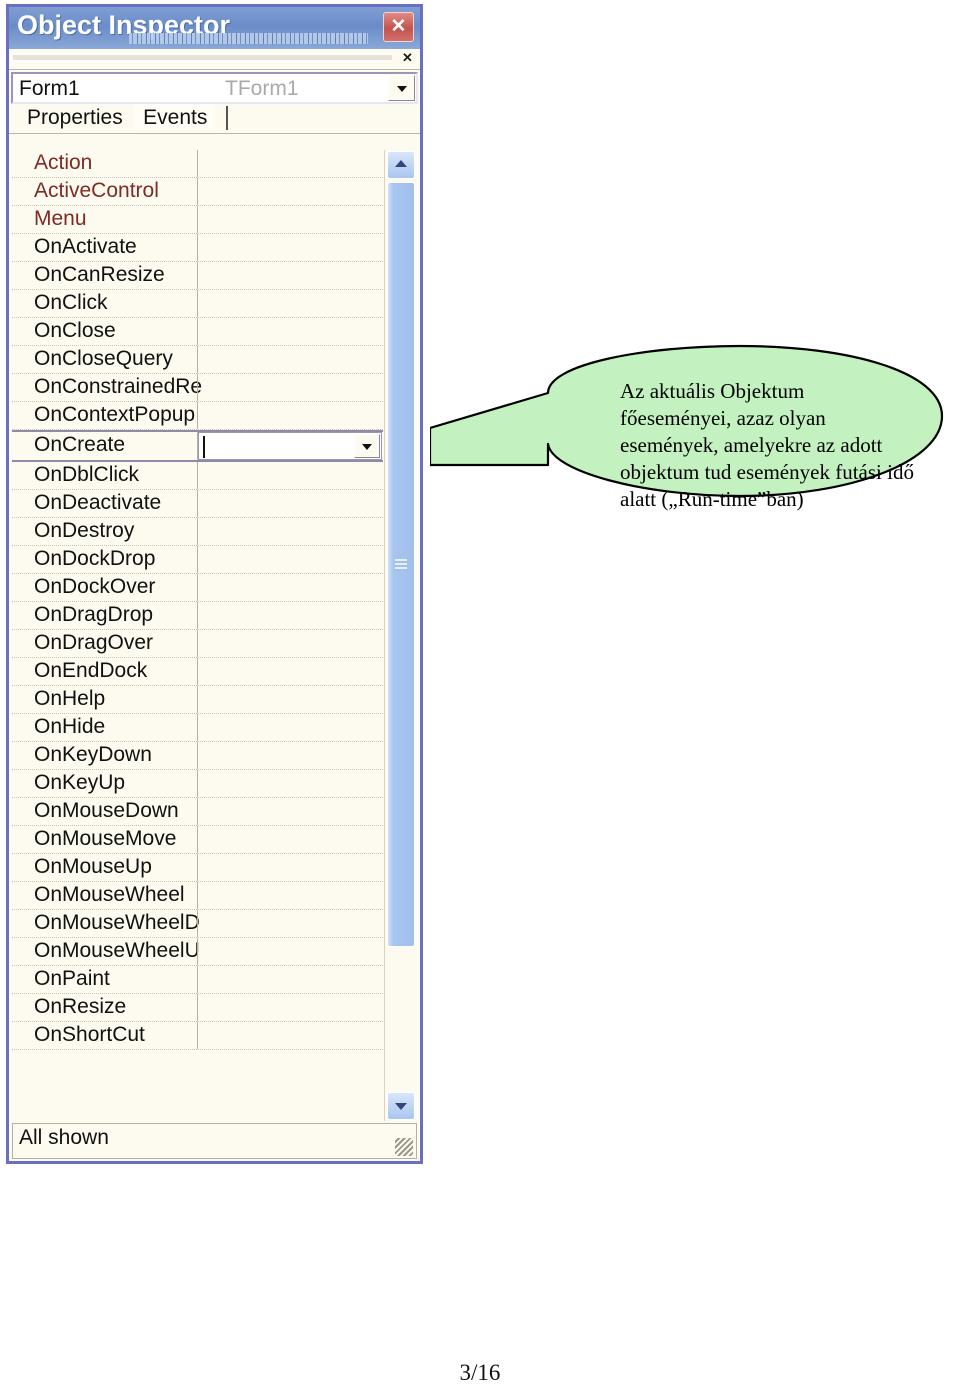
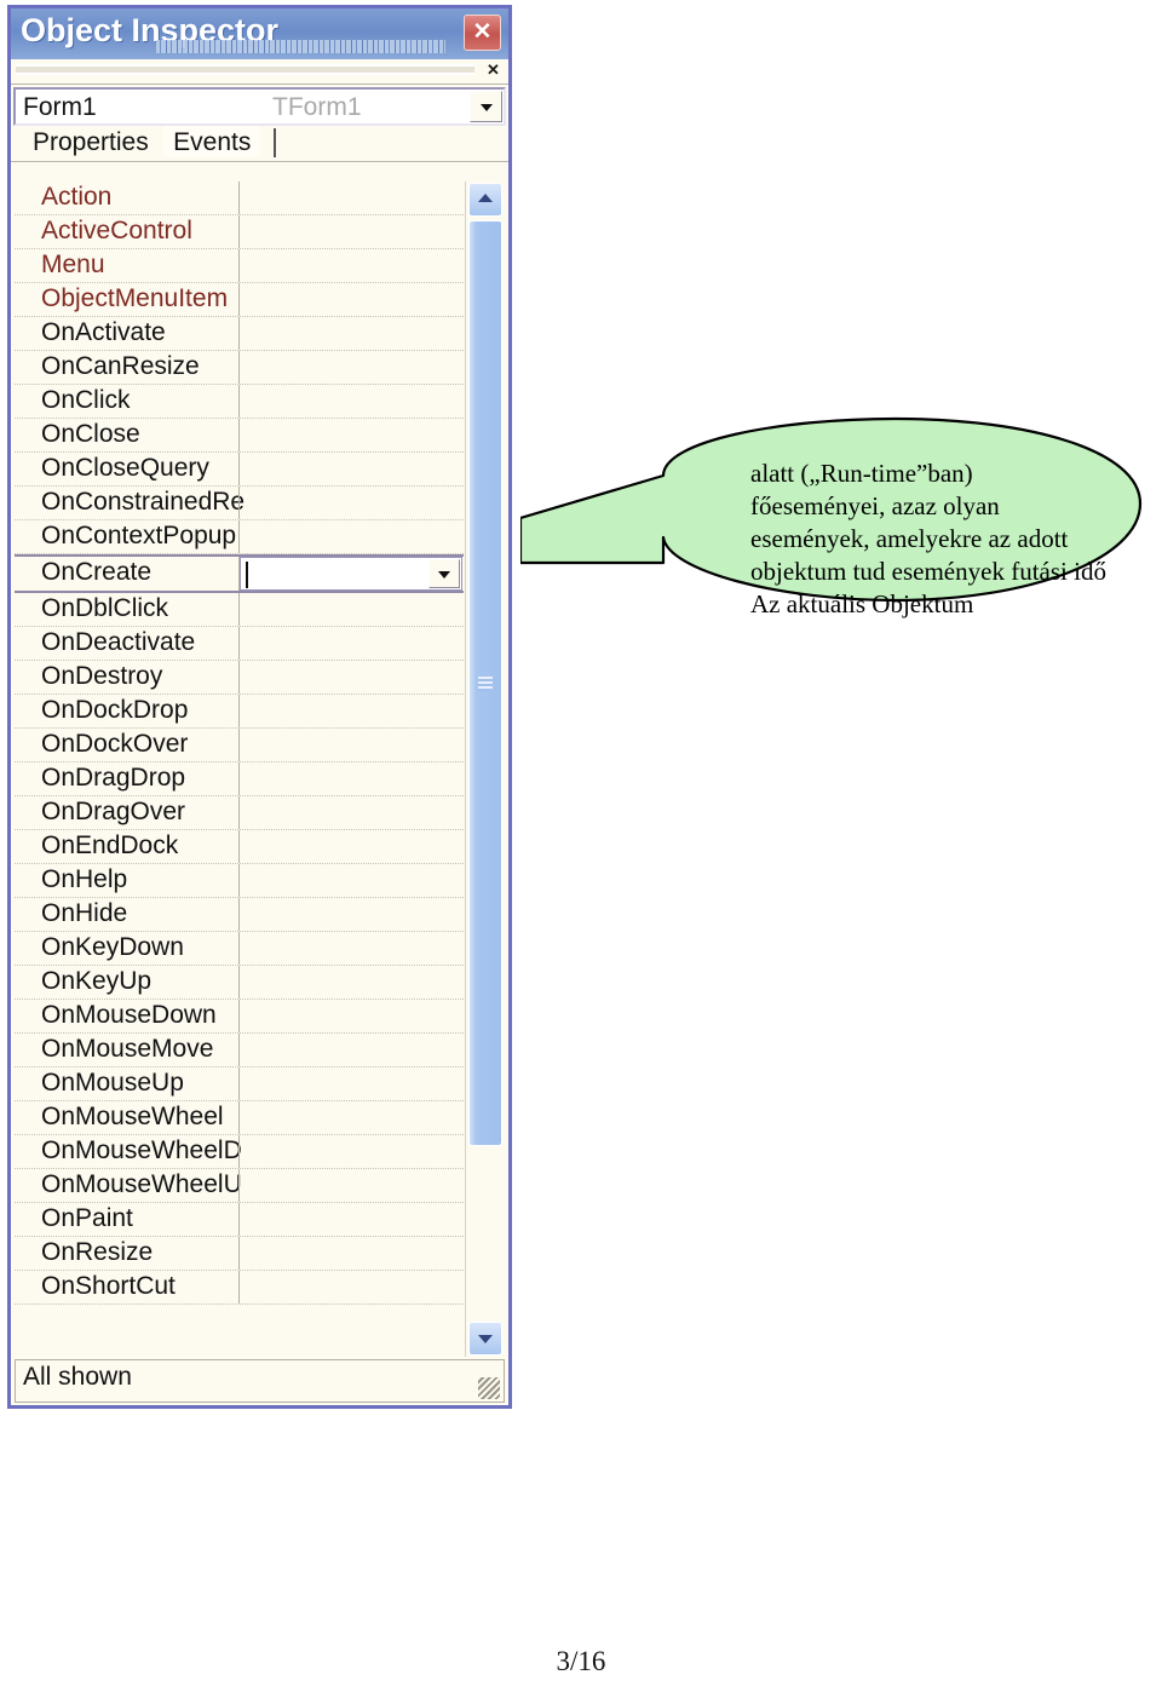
  Object Inspector
  ✕
  ✕
  Form1
  TForm1
  Properties Events
  Action
  ActiveControl
  Menu
+ ObjectMenuItem
  OnActivate
  OnCanResize
  OnClick
  OnClose
  OnCloseQuery
  OnConstrainedR
  OnContextPopup
  OnCreate
  OnDblClick
  OnDeactivate
  OnDestroy
  OnDockDrop
  OnDockOver
  OnDragDrop
  OnDragOver
  OnEndDock
  OnHelp
  OnHide
  OnKeyDown
  OnKeyUp
  OnMouseDown
  OnMouseMove
  OnMouseUp
  OnMouseWheel
  OnMouseWheelD
  OnMouseWheelU
  OnPaint
  OnResize
  OnShortCut
  All shown
- Az aktuális Objektum
+ alatt („Run-time”ban)
  főeseményei, azaz olyan
  események, amelyekre az adott
  objektum tud események futási idő
- alatt („Run-time”ban)
+ Az aktuális Objektum
  3/16
